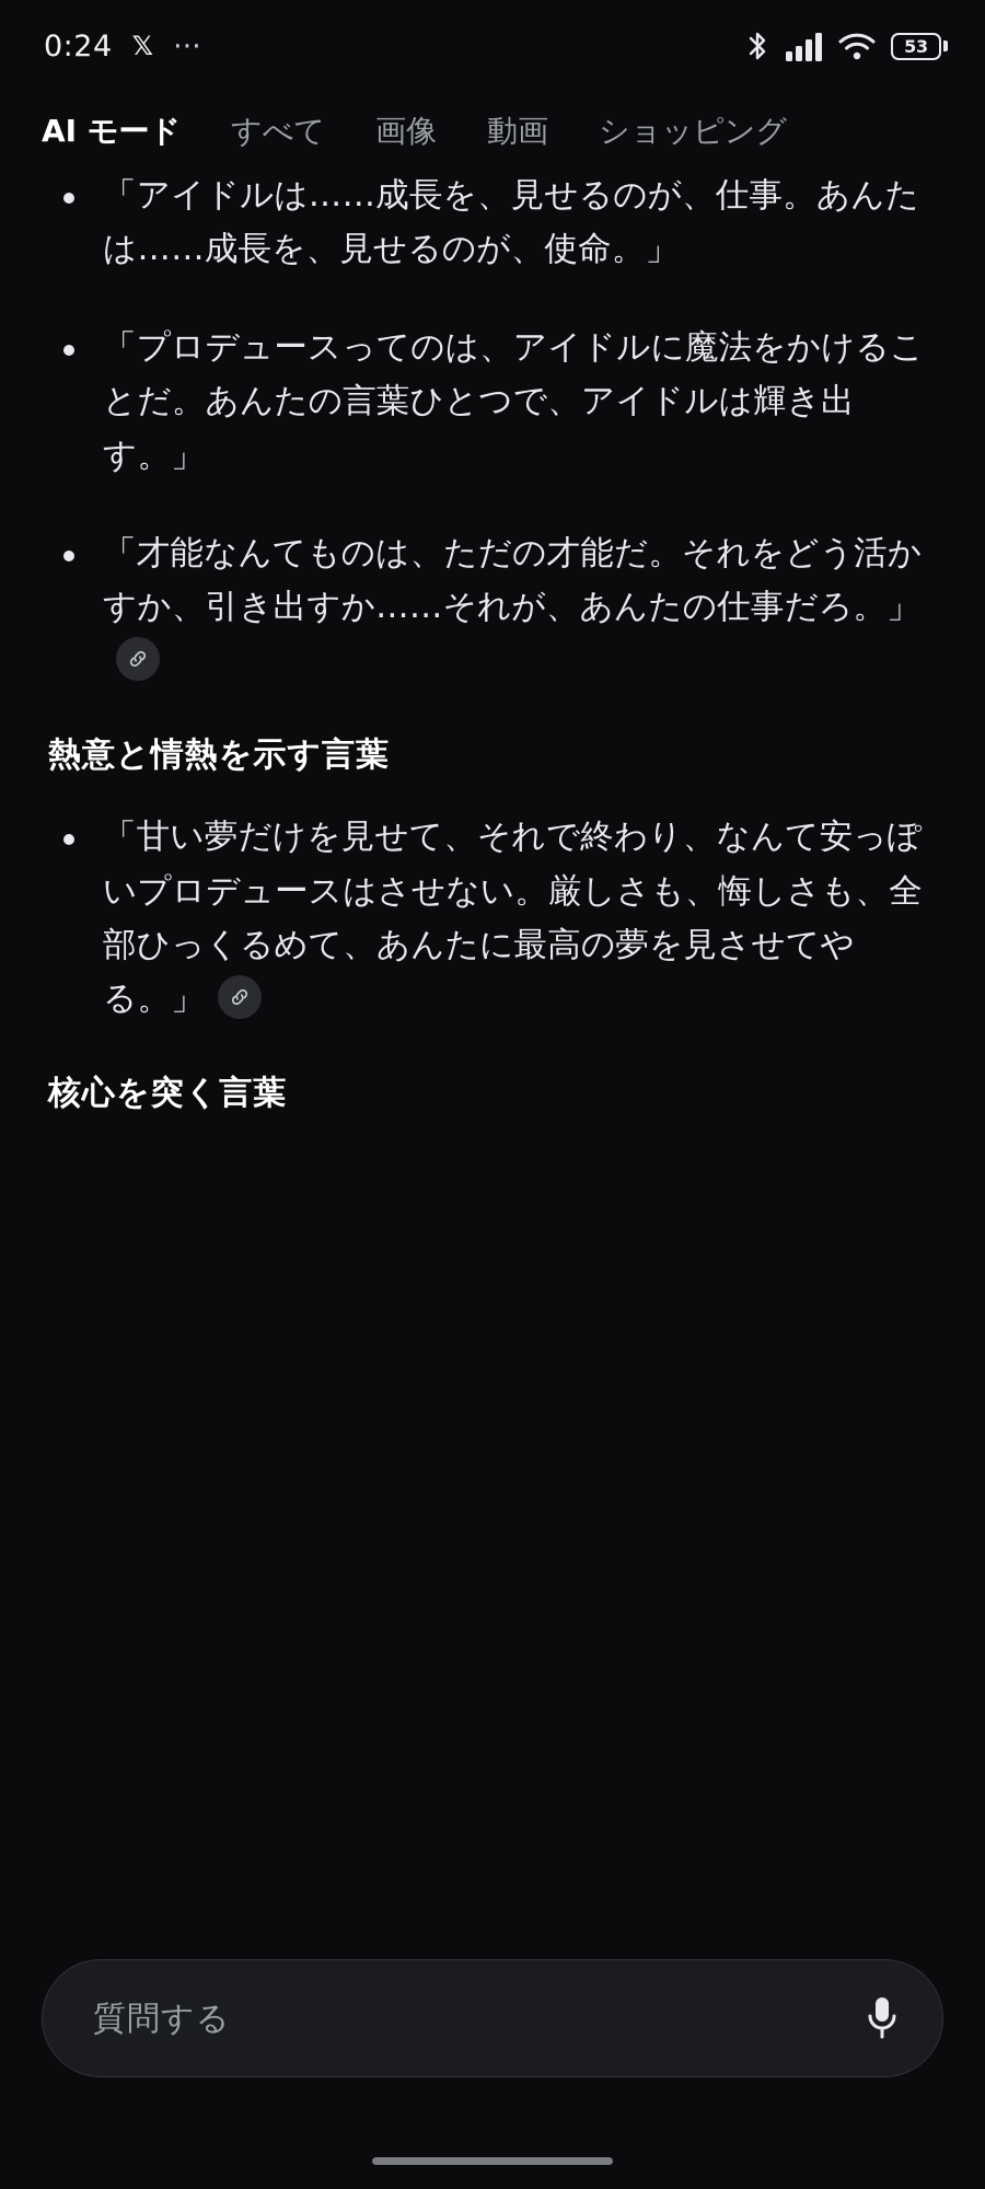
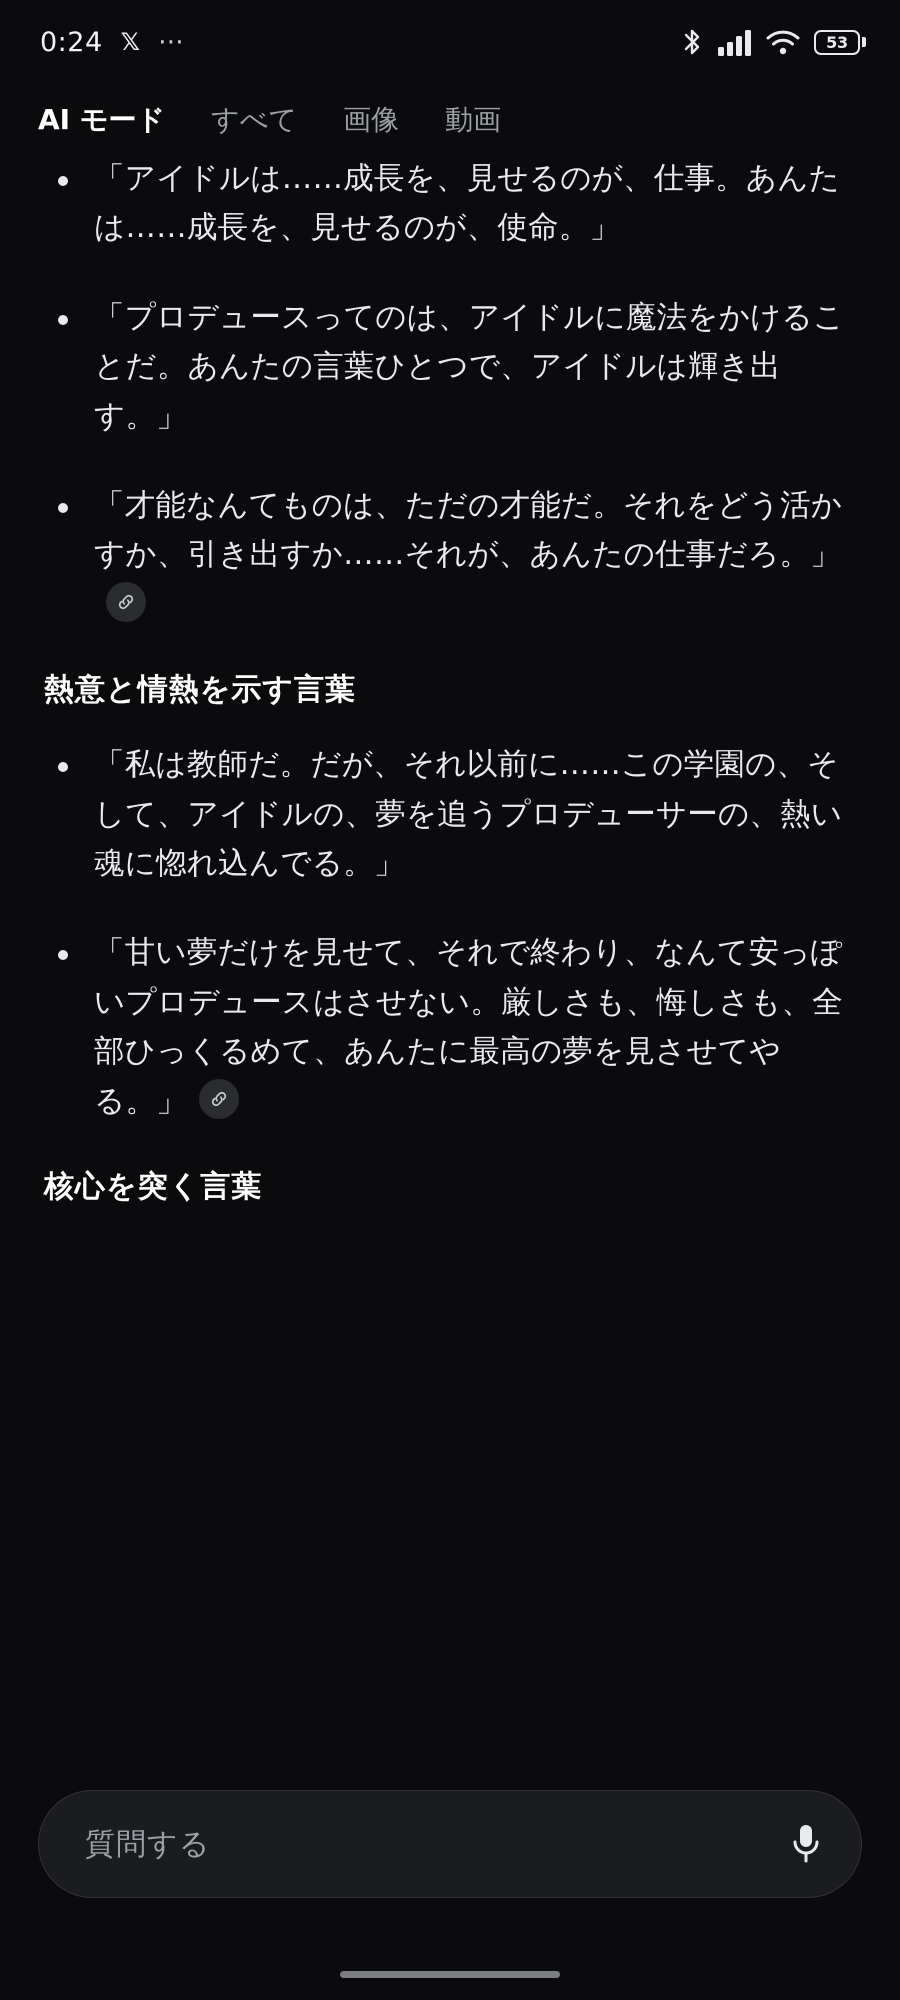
  0:24
  𝕏
  ⋯
  53
  AI モード
  すべて
  画像
  動画
- ショッピング
  「アイドルは……成長を、見せるのが、仕事。あんたは……成長を、見せるのが、使命。」
  「プロデュースってのは、アイドルに魔法をかけることだ。あんたの言葉ひとつで、アイドルは輝き出す。」
  「才能なんてものは、ただの才能だ。それをどう活かすか、引き出すか……それが、あんたの仕事だろ。」
  熱意と情熱を示す言葉
+ 「私は教師だ。だが、それ以前に……この学園の、そして、アイドルの、夢を追うプロデューサーの、熱い魂に惚れ込んでる。」
  「甘い夢だけを見せて、それで終わり、なんて安っぽいプロデュースはさせない。厳しさも、悔しさも、全部ひっくるめて、あんたに最高の夢を見させてやる。」
  核心を突く言葉
  質問する
